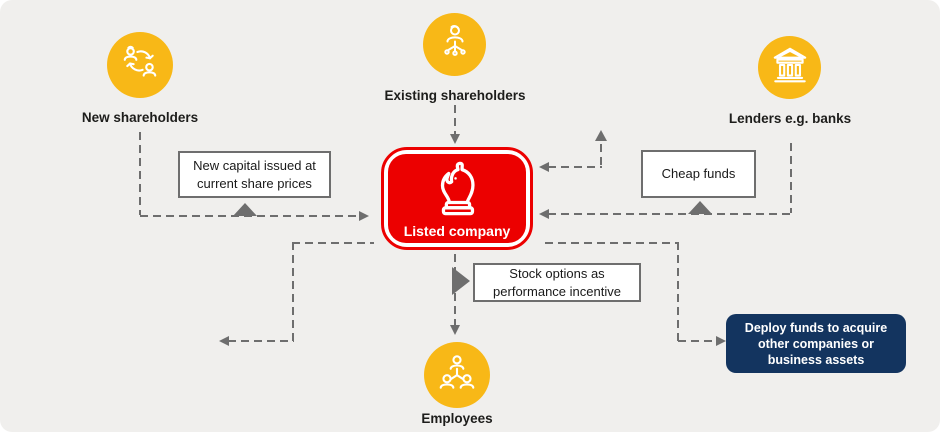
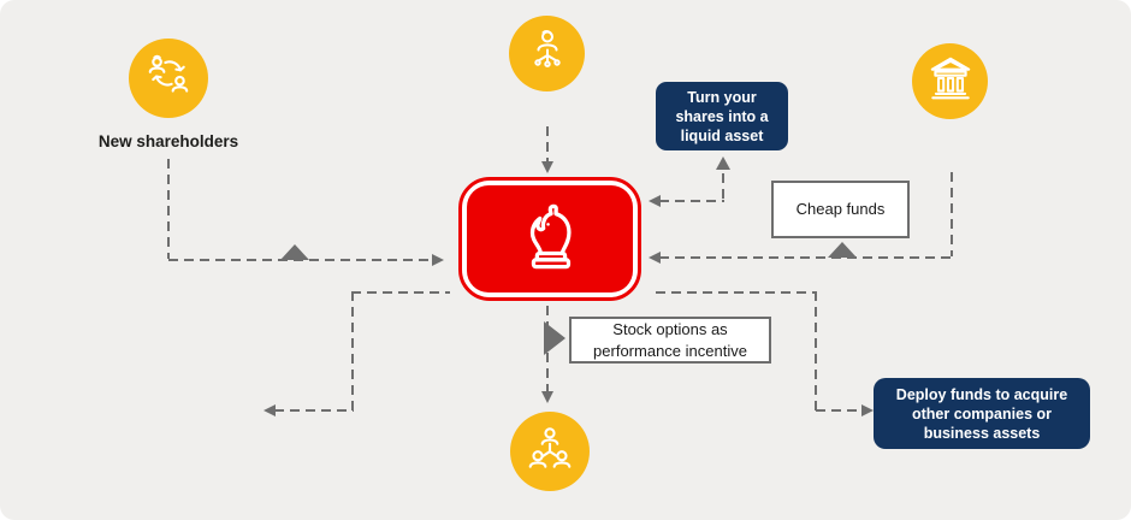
  New shareholders
- Existing shareholders
- Lenders e.g. banks
- Employees
- Listed company
- New capital issued at current share prices
  Cheap funds
  Stock options as performance incentive
+ Turn your shares into a liquid asset
  Deploy funds to acquire other companies or business assets
